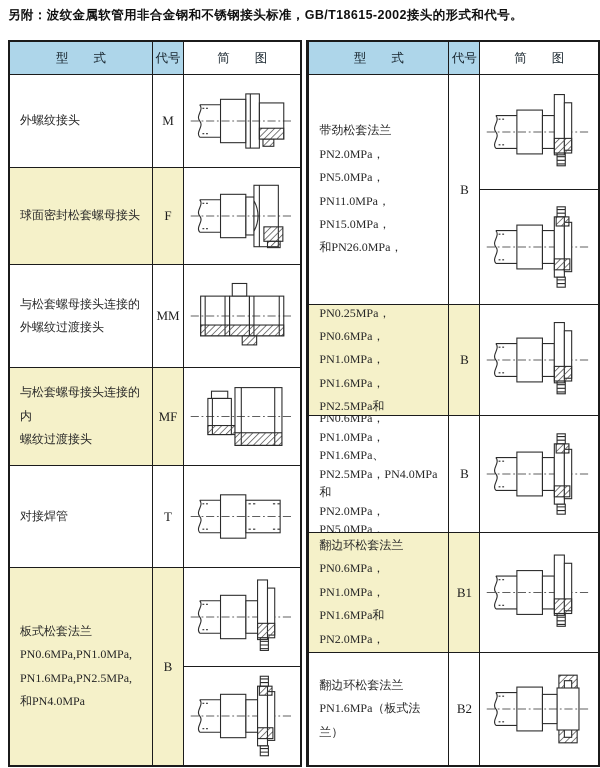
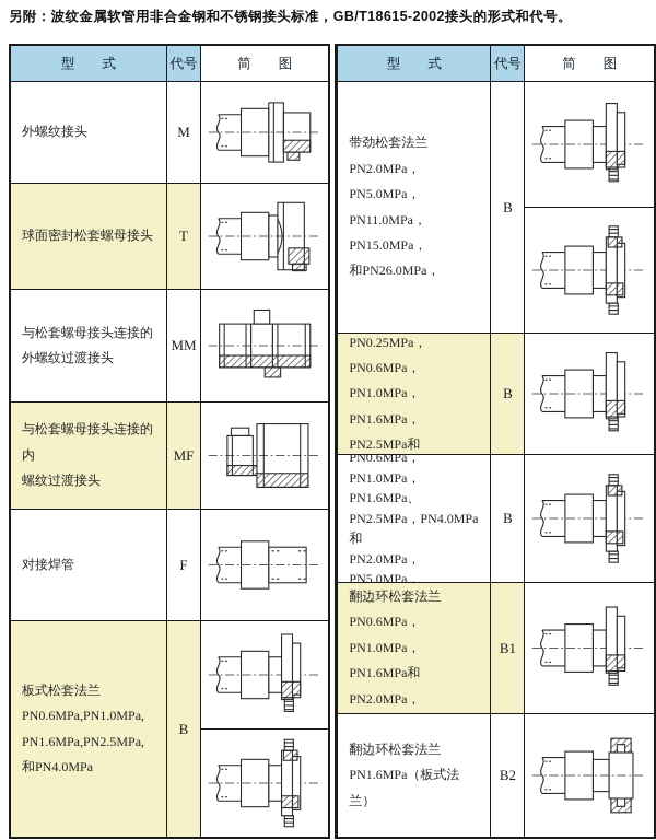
  另附：波纹金属软管用非合金钢和不锈钢接头标准，GB/T18615-2002接头的形式和代号。
  型 式
  代号
  简 图
  外螺纹接头
  M
  球面密封松套螺母接头
- F
+ T
  与松套螺母接头连接的
  外螺纹过渡接头
  MM
  与松套螺母接头连接的内
  螺纹过渡接头
  MF
  对接焊管
- T
+ F
  板式松套法兰
  PN0.6MPa,PN1.0MPa,
  PN1.6MPa,PN2.5MPa,
  和PN4.0MPa
  B
  型 式
  代号
  简 图
  带劲松套法兰
  PN2.0MPa，PN5.0MPa，
  PN11.0MPa，PN15.0MPa，
  和PN26.0MPa，
  B
  PN0.25MPa，PN0.6MPa，
  PN1.0MPa，PN1.6MPa，
  B
  PN1.0MPa，PN1.6MPa、
  PN2.5MPa，PN4.0MPa和
  PN2.0MPa，PN5.0MPa，
  B
  翻边环松套法兰
  PN0.6MPa，PN1.0MPa，
  PN1.6MPa和PN2.0MPa，
  B1
  翻边环松套法兰
  PN1.6MPa（板式法兰）
  B2
